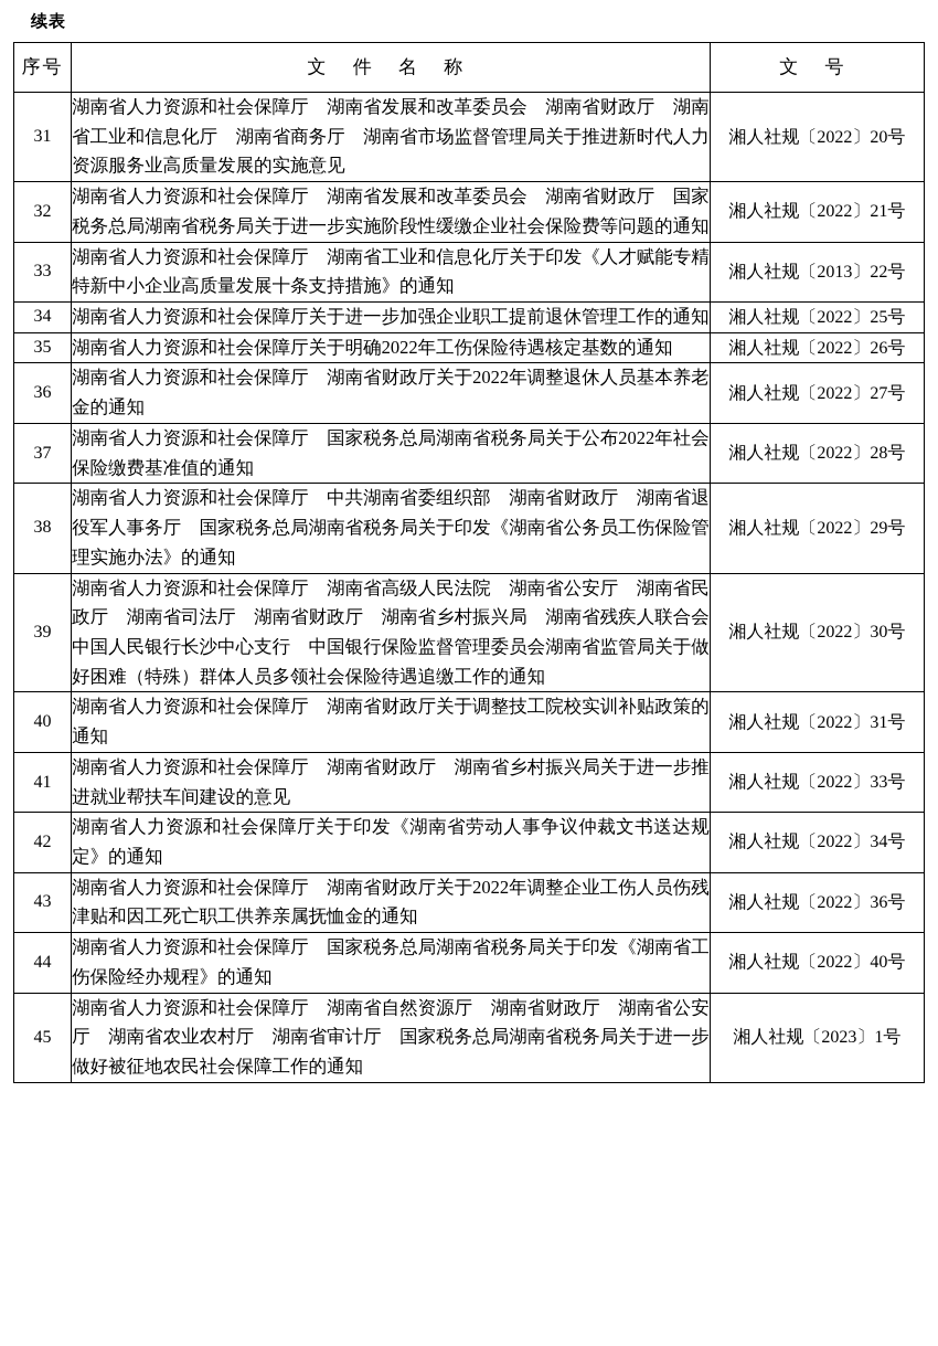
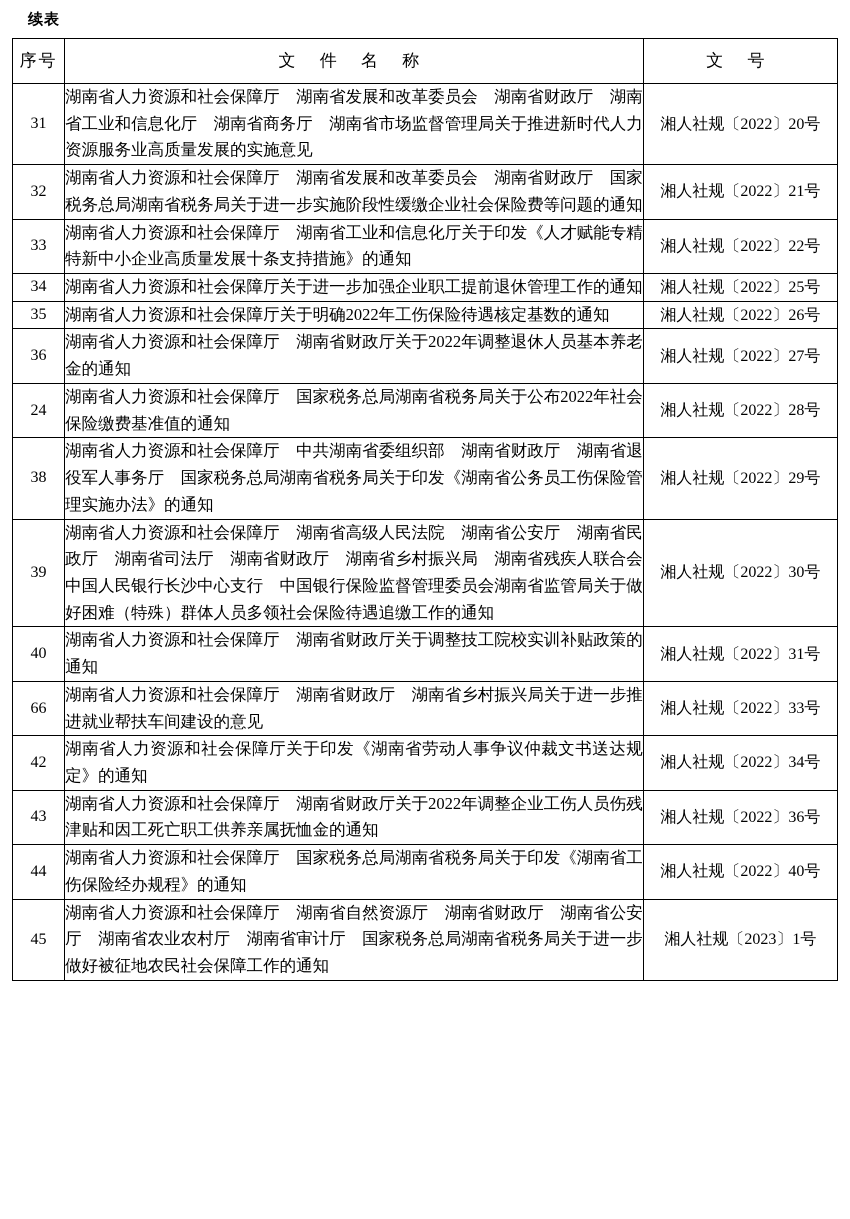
  续表
  序号	文 件 名 称	文 号
  31	湖南省人力资源和社会保障厅 湖南省发展和改革委员会 湖南省财政厅 湖南省工业和信息化厅 湖南省商务厅 湖南省市场监督管理局关于推进新时代人力资源服务业高质量发展的实施意见	湘人社规〔2022〕20号
  32	湖南省人力资源和社会保障厅 湖南省发展和改革委员会 湖南省财政厅 国家税务总局湖南省税务局关于进一步实施阶段性缓缴企业社会保险费等问题的通知	湘人社规〔2022〕21号
- 33	湖南省人力资源和社会保障厅 湖南省工业和信息化厅关于印发《人才赋能专精特新中小企业高质量发展十条支持措施》的通知	湘人社规〔2013〕22号
+ 33	湖南省人力资源和社会保障厅 湖南省工业和信息化厅关于印发《人才赋能专精特新中小企业高质量发展十条支持措施》的通知	湘人社规〔2022〕22号
  34	湖南省人力资源和社会保障厅关于进一步加强企业职工提前退休管理工作的通知	湘人社规〔2022〕25号
  35	湖南省人力资源和社会保障厅关于明确2022年工伤保险待遇核定基数的通知	湘人社规〔2022〕26号
  36	湖南省人力资源和社会保障厅 湖南省财政厅关于2022年调整退休人员基本养老金的通知	湘人社规〔2022〕27号
- 37	湖南省人力资源和社会保障厅 国家税务总局湖南省税务局关于公布2022年社会保险缴费基准值的通知	湘人社规〔2022〕28号
+ 24	湖南省人力资源和社会保障厅 国家税务总局湖南省税务局关于公布2022年社会保险缴费基准值的通知	湘人社规〔2022〕28号
  38	湖南省人力资源和社会保障厅 中共湖南省委组织部 湖南省财政厅 湖南省退役军人事务厅 国家税务总局湖南省税务局关于印发《湖南省公务员工伤保险管理实施办法》的通知	湘人社规〔2022〕29号
  39	湖南省人力资源和社会保障厅 湖南省高级人民法院 湖南省公安厅 湖南省民政厅 湖南省司法厅 湖南省财政厅 湖南省乡村振兴局 湖南省残疾人联合会 中国人民银行长沙中心支行 中国银行保险监督管理委员会湖南省监管局关于做好困难（特殊）群体人员多领社会保险待遇追缴工作的通知	湘人社规〔2022〕30号
  40	湖南省人力资源和社会保障厅 湖南省财政厅关于调整技工院校实训补贴政策的通知	湘人社规〔2022〕31号
- 41	湖南省人力资源和社会保障厅 湖南省财政厅 湖南省乡村振兴局关于进一步推进就业帮扶车间建设的意见	湘人社规〔2022〕33号
+ 66	湖南省人力资源和社会保障厅 湖南省财政厅 湖南省乡村振兴局关于进一步推进就业帮扶车间建设的意见	湘人社规〔2022〕33号
  42	湖南省人力资源和社会保障厅关于印发《湖南省劳动人事争议仲裁文书送达规定》的通知	湘人社规〔2022〕34号
  43	湖南省人力资源和社会保障厅 湖南省财政厅关于2022年调整企业工伤人员伤残津贴和因工死亡职工供养亲属抚恤金的通知	湘人社规〔2022〕36号
  44	湖南省人力资源和社会保障厅 国家税务总局湖南省税务局关于印发《湖南省工伤保险经办规程》的通知	湘人社规〔2022〕40号
  45	湖南省人力资源和社会保障厅 湖南省自然资源厅 湖南省财政厅 湖南省公安厅 湖南省农业农村厅 湖南省审计厅 国家税务总局湖南省税务局关于进一步做好被征地农民社会保障工作的通知	湘人社规〔2023〕1号
